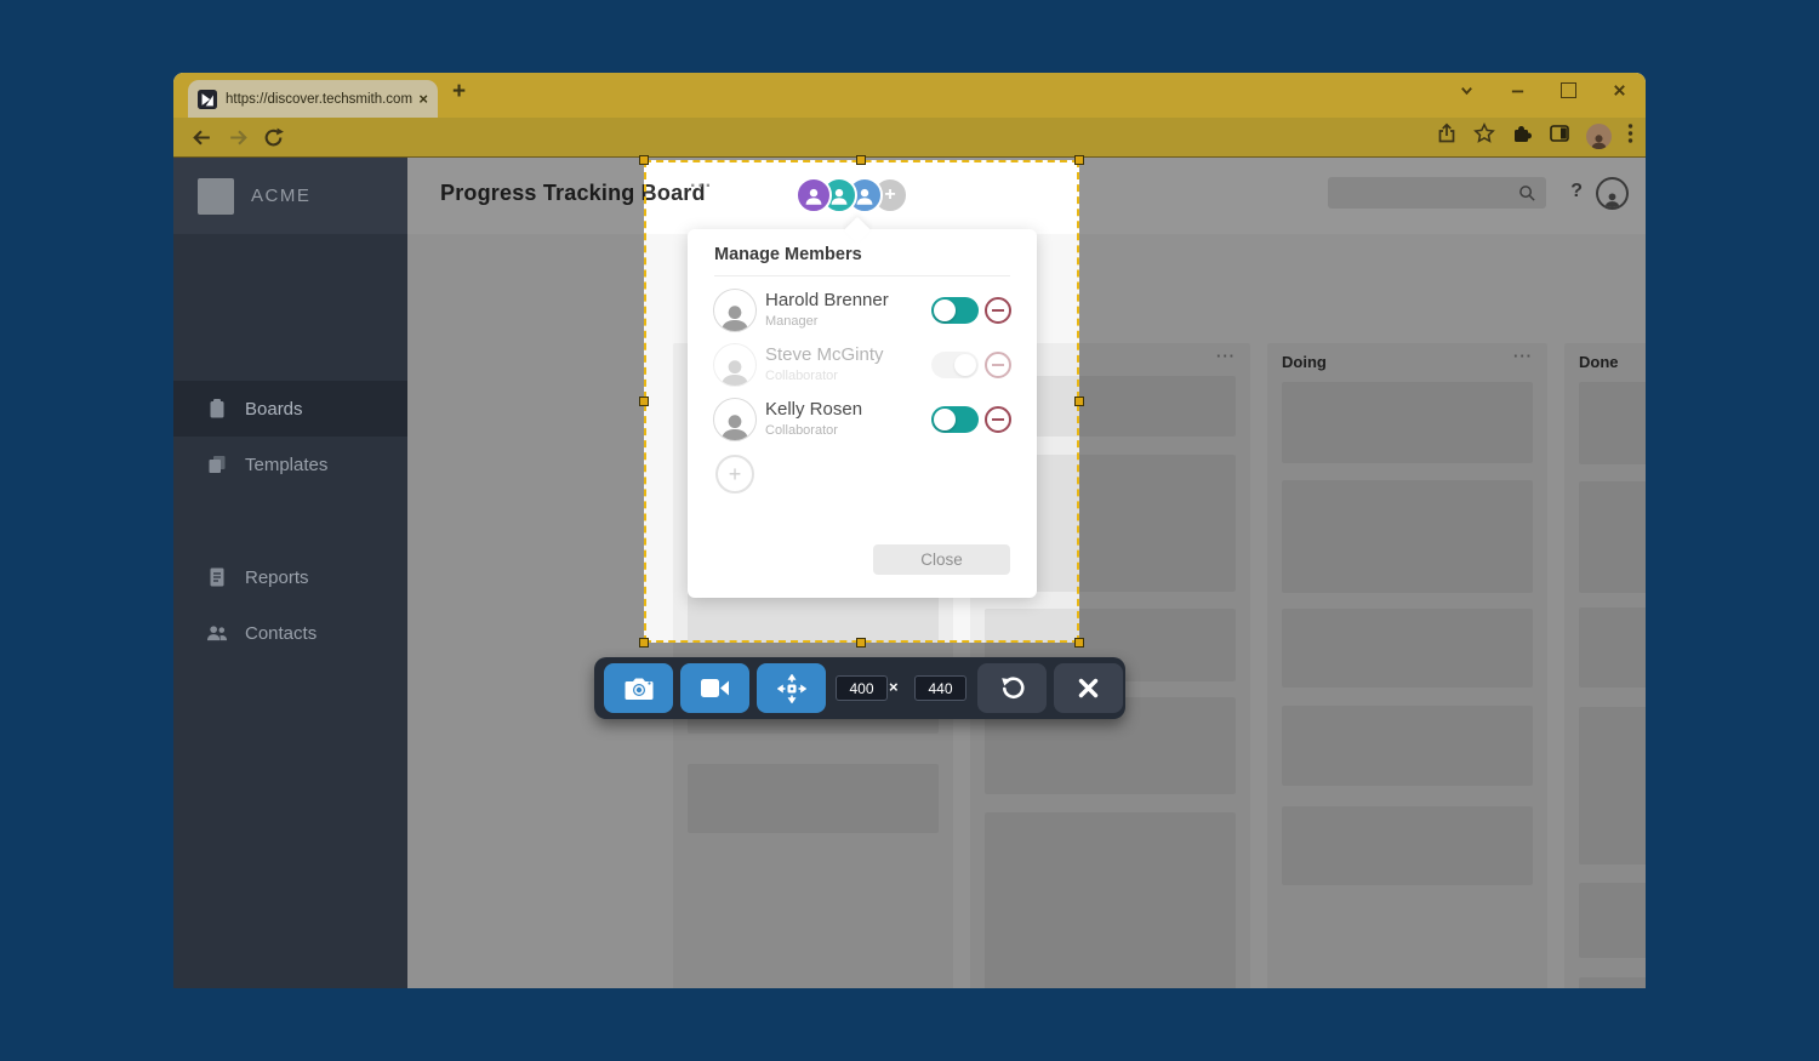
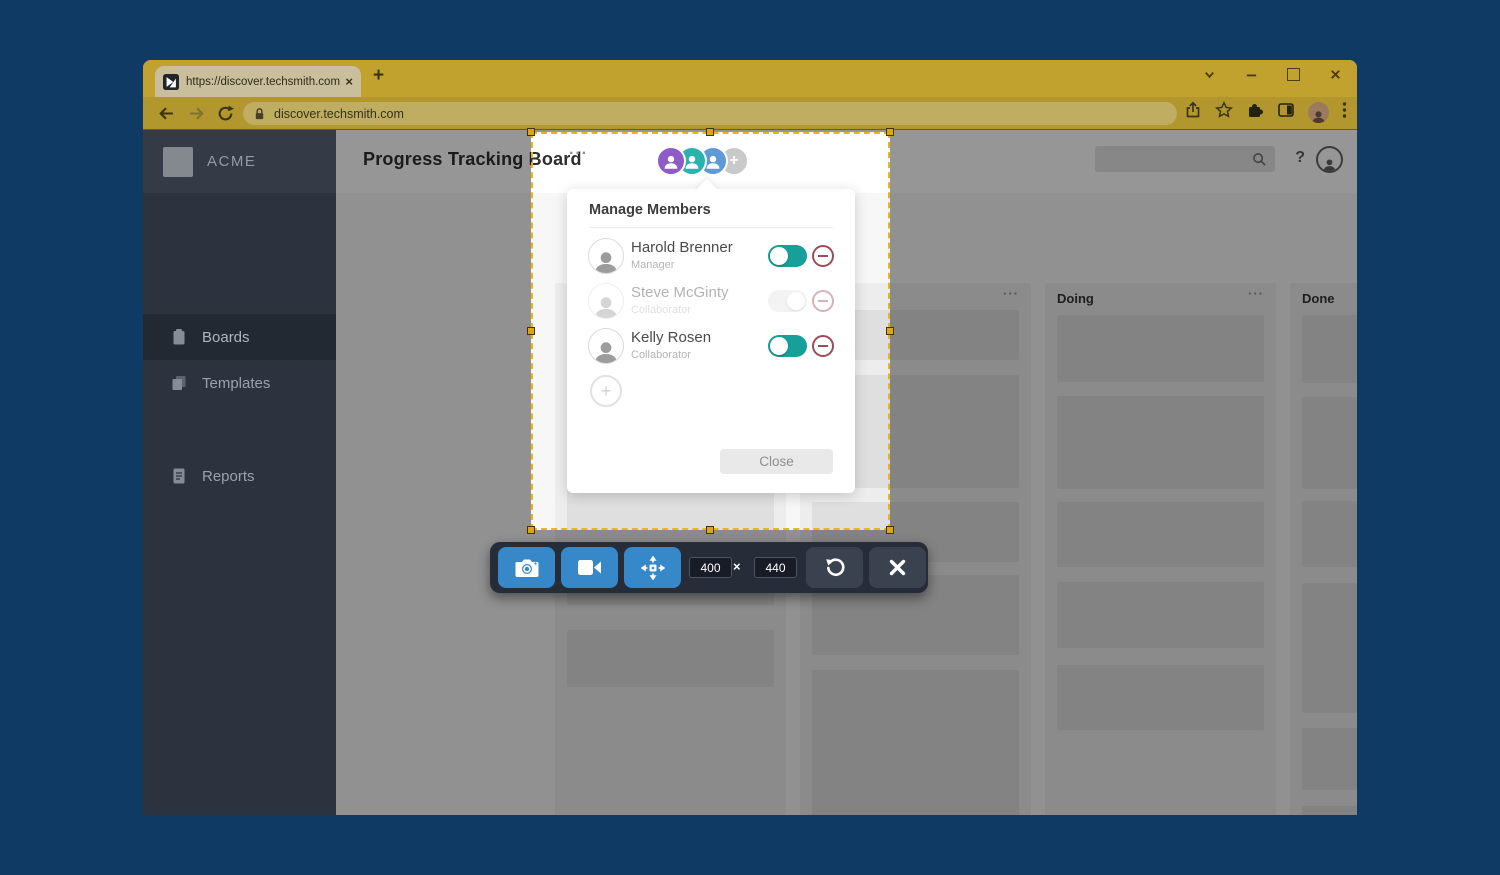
  https://discover.techsmith.com
  ×
  +
+ discover.techsmith.com
  ACME
  Boards
  Templates
  Reports
- Contacts
  Progress Tracking Board
  ···
  +
  ?
  ···
  Doing
  ···
  Done
  Manage Members
  Harold Brenner
  Manager
  Steve McGinty
  Collaborator
  Kelly Rosen
  Collaborator
  +
  Close
  400
  ×
  440
